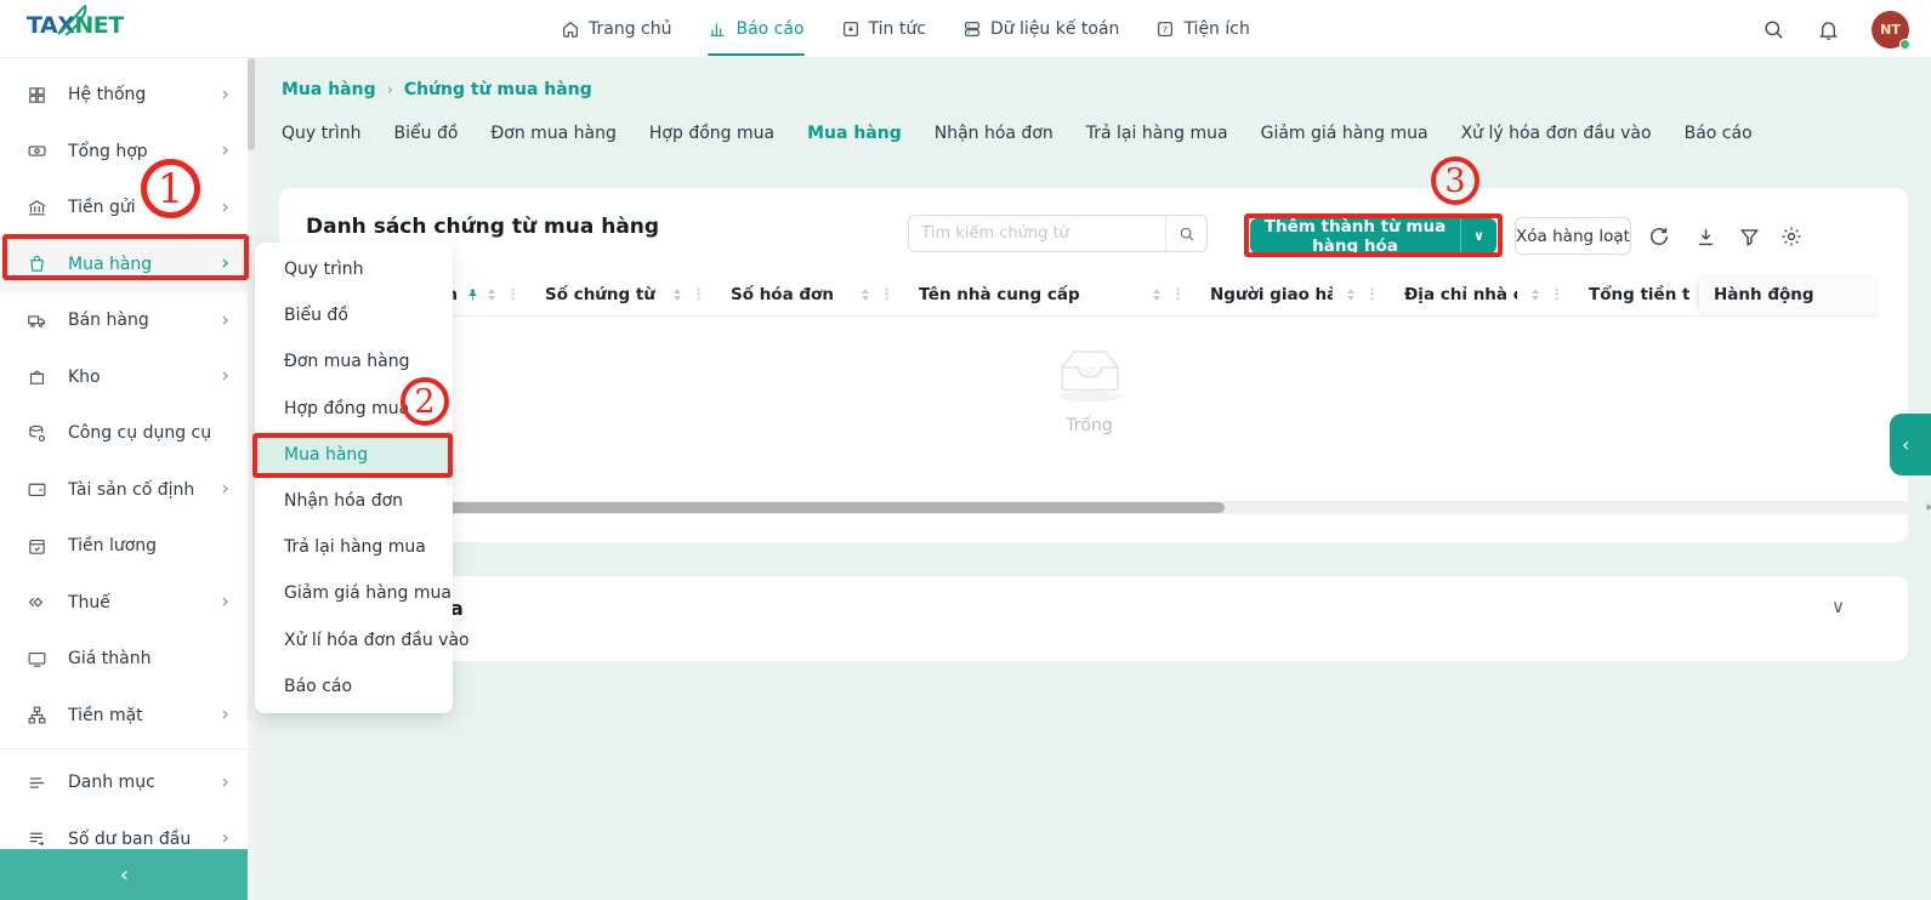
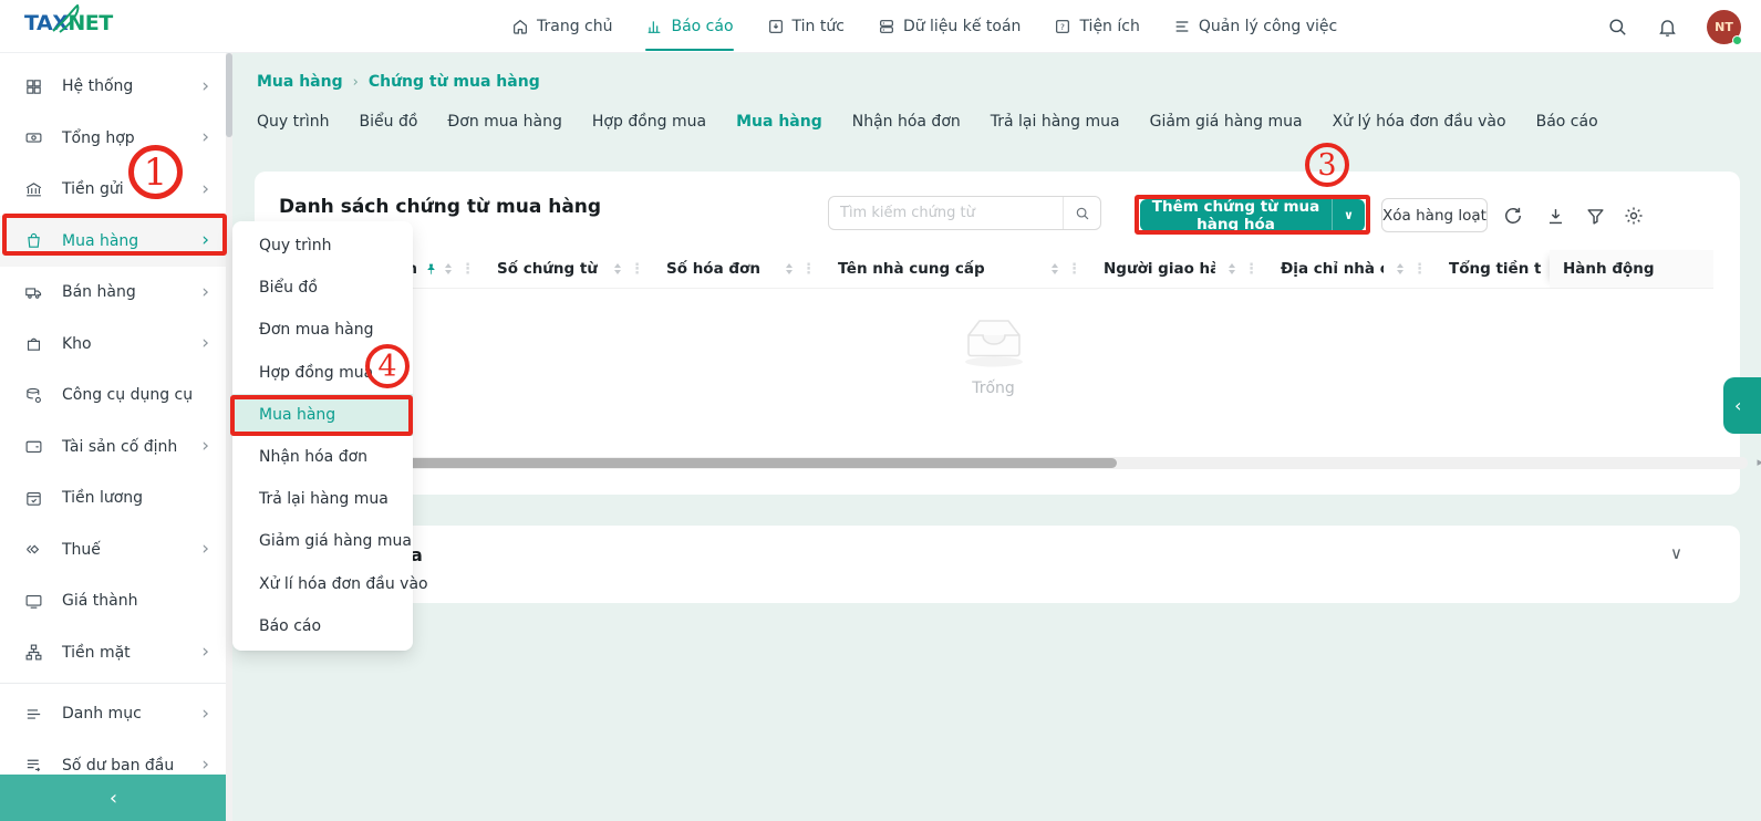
  TA NET
  Trang chủ
  Báo cáo
  Tin tức
  Dữ liệu kế toán
  ?
  Tiện ích
+ Quản lý công việc
  NT
  Hệ thống
  ›
  Tổng hợp
  ›
  Tiền gửi
  ›
  Mua hàng
  ›
  Bán hàng
  ›
  Kho
  ›
  Công cụ dụng cụ
  Tài sản cố định
  ›
  Tiền lương
  Thuế
  ›
  Giá thành
  Tiền mặt
  ›
  Danh mục
  ›
  Số dư ban đầu
  ›
  ‹
  Mua hàng
  ›
  Chứng từ mua hàng
  Quy trình
  Biểu đồ
  Đơn mua hàng
  Hợp đồng mua
  Mua hàng
  Nhận hóa đơn
  Trả lại hàng mua
  Giảm giá hàng mua
  Xử lý hóa đơn đầu vào
  Báo cáo
  Danh sách chứng từ mua hàng
  Tìm kiếm chứng từ
- Thêm thành từ mua hàng hóa
+ Thêm chứng từ mua hàng hóa
  ∨
  Xóa hàng loạt
  ⋮
  Số chứng từ
  ⋮
  Số hóa đơn
  ⋮
  Tên nhà cung cấp
  ⋮
  Người giao hà
  ⋮
  ⋮
  Hành động
  Trống
  ▸
  a
  ∨
  ‹
  Quy trình
  Biểu đồ
  Đơn mua hàng
  Hợp đồng mua
  Mua hàng
  Nhận hóa đơn
  Trả lại hàng mua
  Giảm giá hàng mua
  Xử lí hóa đơn đầu vào
  Báo cáo
  1
- 2
+ 4
  3
